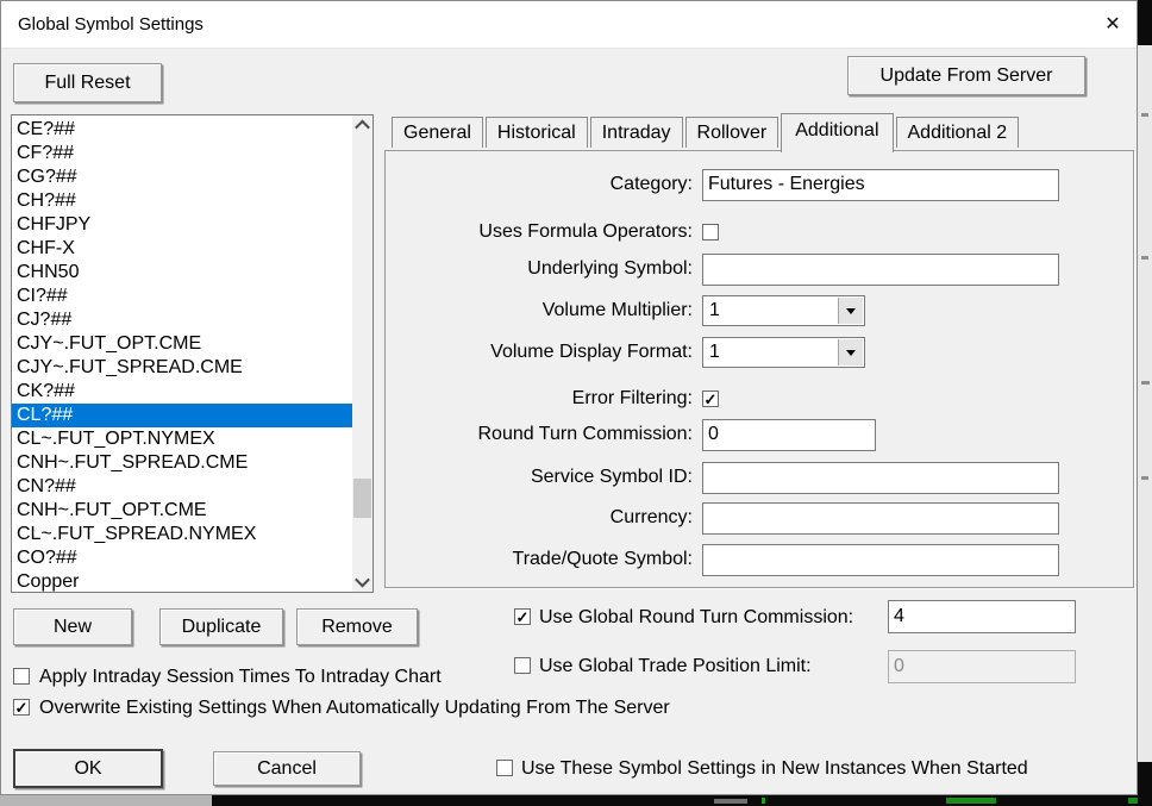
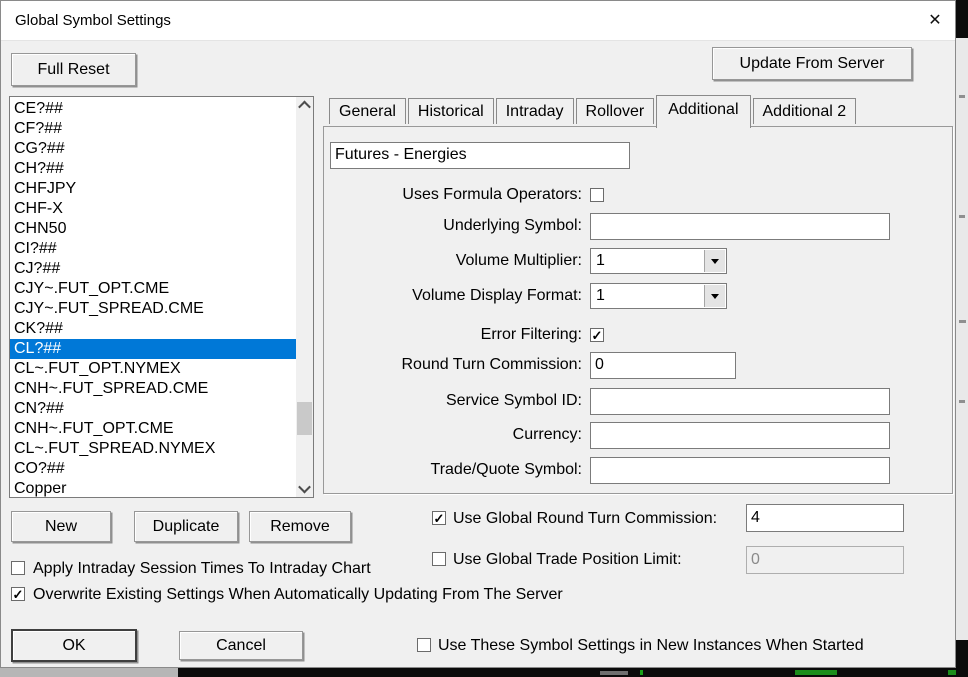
  Global Symbol Settings
  ✕
  Full Reset
  Update From Server
  CE?##
  CF?##
  CG?##
  CH?##
  CHFJPY
  CHF-X
  CHN50
  CI?##
  CJ?##
  CJY~.FUT_OPT.CME
  CJY~.FUT_SPREAD.CME
  CK?##
  CL?##
  CL~.FUT_OPT.NYMEX
  CNH~.FUT_SPREAD.CME
  CN?##
  CNH~.FUT_OPT.CME
  CL~.FUT_SPREAD.NYMEX
  CO?##
  Copper
  General
  Historical
  Intraday
  Rollover
  Additional
  Additional 2
- Category:
  Futures - Energies
  Uses Formula Operators:
  Underlying Symbol:
  Volume Multiplier:
  1
  Volume Display Format:
  1
  Error Filtering:
  ✓
  Round Turn Commission:
  0
  Service Symbol ID:
  Currency:
  Trade/Quote Symbol:
  New
  Duplicate
  Remove
  ✓
  Use Global Round Turn Commission:
  4
  Use Global Trade Position Limit:
  0
  Apply Intraday Session Times To Intraday Chart
  ✓
  Overwrite Existing Settings When Automatically Updating From The Server
  OK
  Cancel
  Use These Symbol Settings in New Instances When Started
